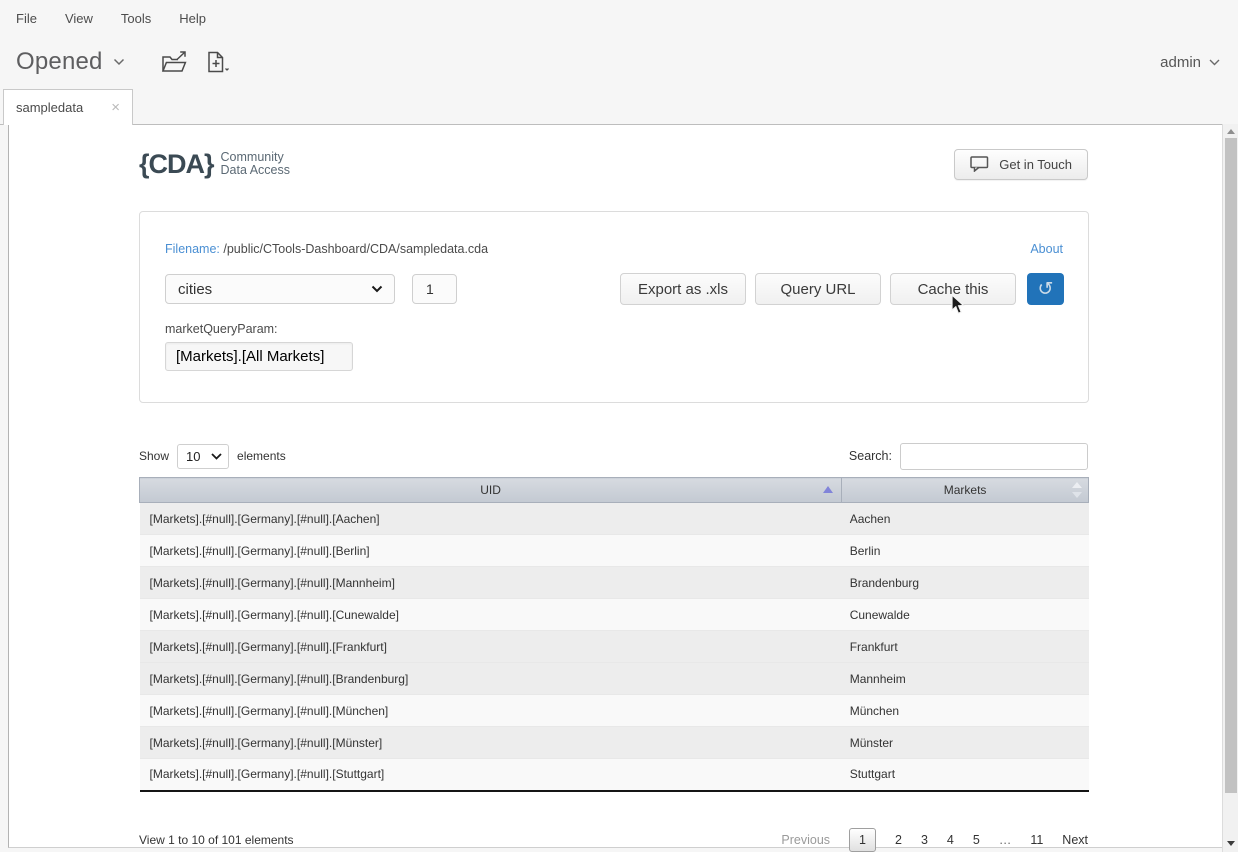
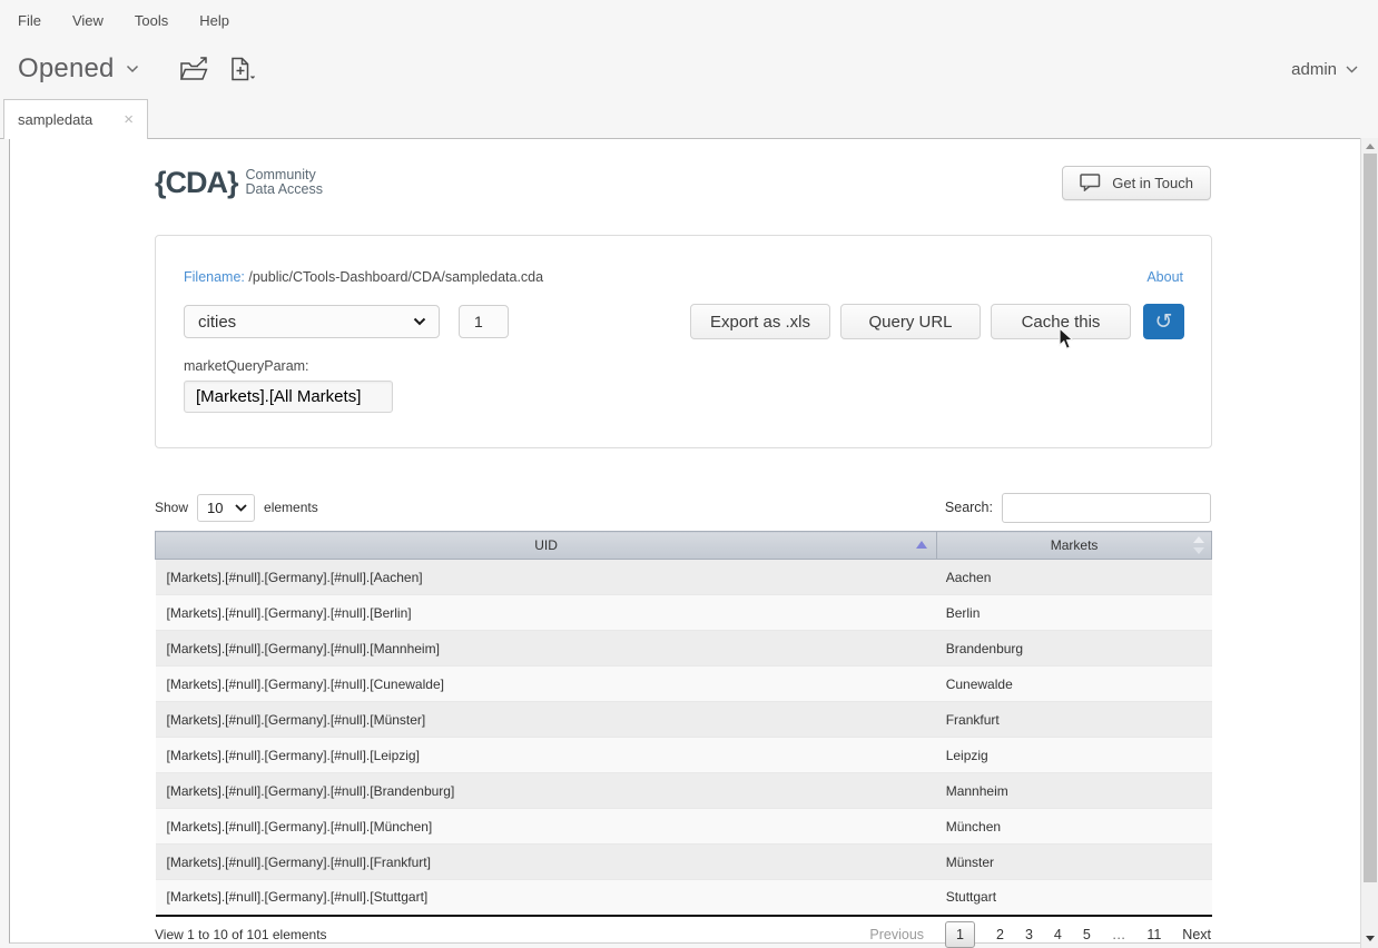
  File
  View
  Tools
  Help
  Opened
  admin
  sampledata
  ×
  {CDA}
  Community
  Data Access
  Get in Touch
  Filename: /public/CTools-Dashboard/CDA/sampledata.cda
  About
  cities
  1
  Export as .xls
  Query URL
  Cache this
  ↺
  marketQueryParam:
  [Markets].[All Markets]
  Show
  10
  elements
  Search:
  UID	Markets
  [Markets].[#null].[Germany].[#null].[Aachen]	Aachen
  [Markets].[#null].[Germany].[#null].[Berlin]	Berlin
  [Markets].[#null].[Germany].[#null].[Mannheim]	Brandenburg
  [Markets].[#null].[Germany].[#null].[Cunewalde]	Cunewalde
- [Markets].[#null].[Germany].[#null].[Frankfurt]	Frankfurt
+ [Markets].[#null].[Germany].[#null].[Münster]	Frankfurt
+ [Markets].[#null].[Germany].[#null].[Leipzig]	Leipzig
  [Markets].[#null].[Germany].[#null].[Brandenburg]	Mannheim
  [Markets].[#null].[Germany].[#null].[München]	München
- [Markets].[#null].[Germany].[#null].[Münster]	Münster
+ [Markets].[#null].[Germany].[#null].[Frankfurt]	Münster
  [Markets].[#null].[Germany].[#null].[Stuttgart]	Stuttgart
  View 1 to 10 of 101 elements
  Previous
  1
  2
  3
  4
  5
  …
  11
  Next
